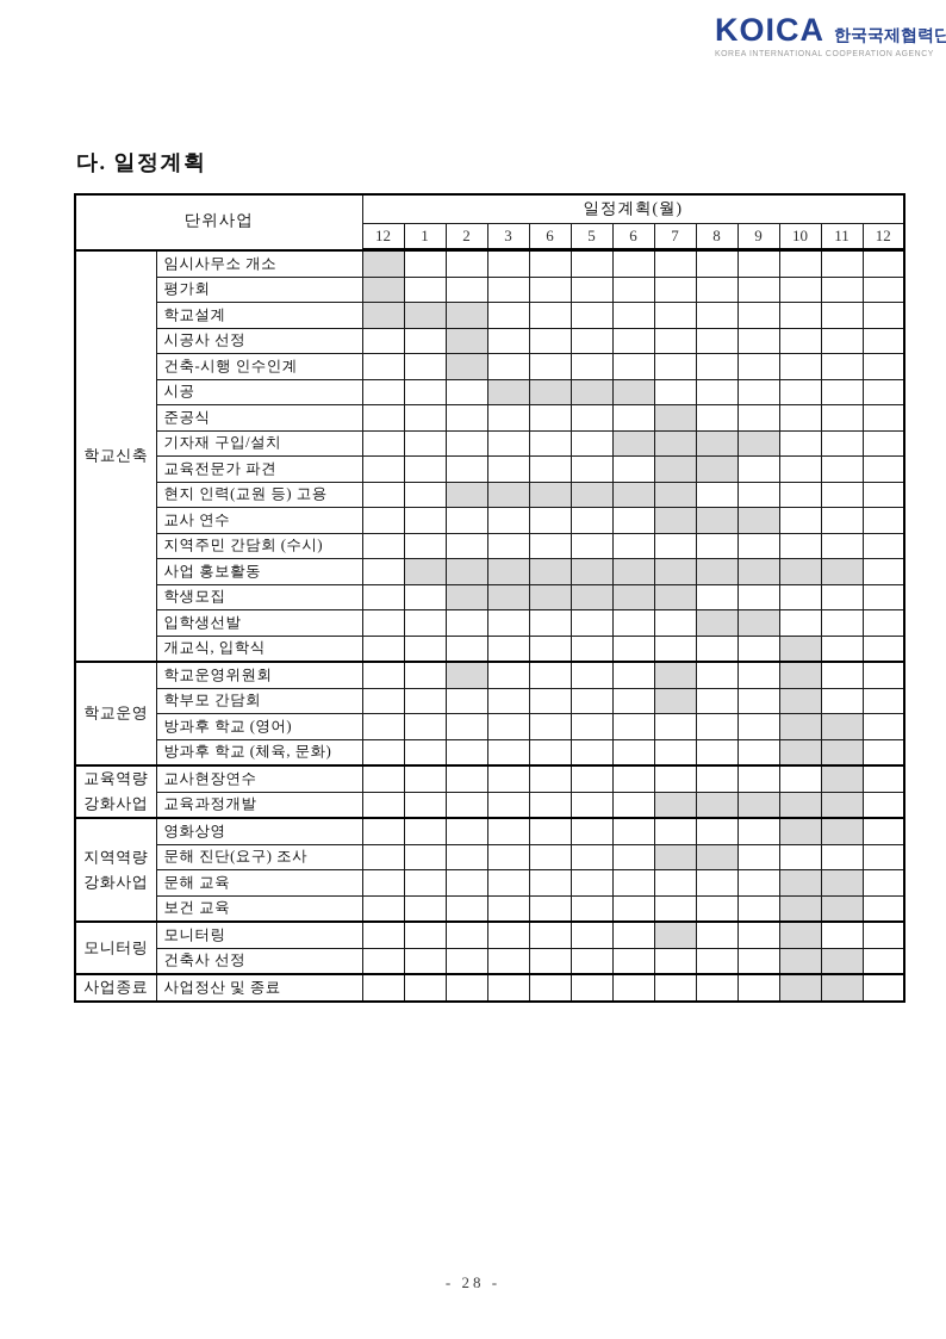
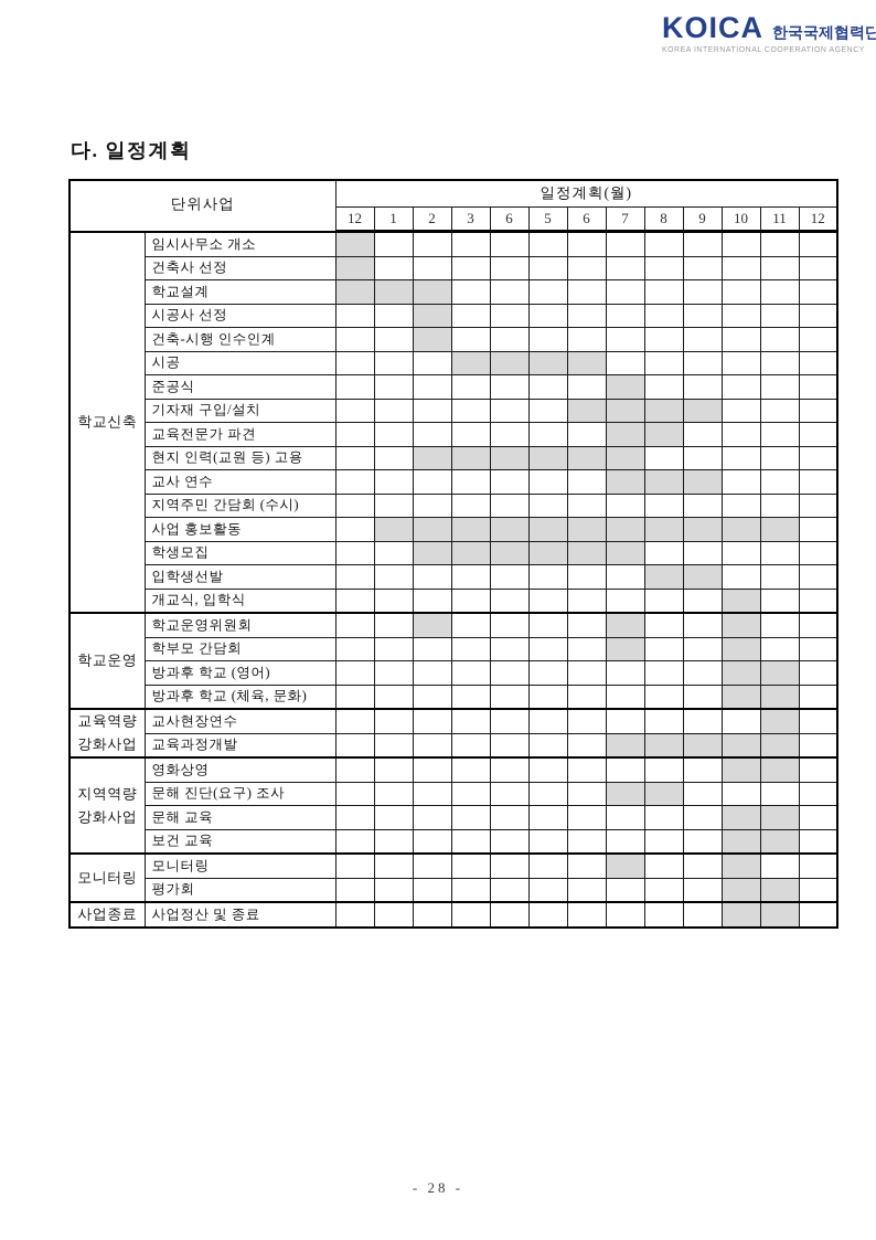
  KOICA
  한국국제협력단
  다. 일정계획
  단위사업	일정계획(월)
  12	1	2	3	6	5	6	7	8	9	10	11	12
  학교신축	임시사무소 개소
- 평가회
+ 건축사 선정
  학교설계
  시공사 선정
  건축-시행 인수인계
  시공
  준공식
  기자재 구입/설치
  교육전문가 파견
  현지 인력(교원 등) 고용
  교사 연수
  지역주민 간담회 (수시)
  사업 홍보활동
  학생모집
  입학생선발
  개교식, 입학식
  학교운영	학교운영위원회
  학부모 간담회
  방과후 학교 (영어)
  방과후 학교 (체육, 문화)
  교육역량 강화사업	교사현장연수
  교육과정개발
  지역역량 강화사업	영화상영
  문해 진단(요구) 조사
  문해 교육
  보건 교육
  모니터링	모니터링
- 건축사 선정
+ 평가회
  사업종료	사업정산 및 종료
  - 28 -
